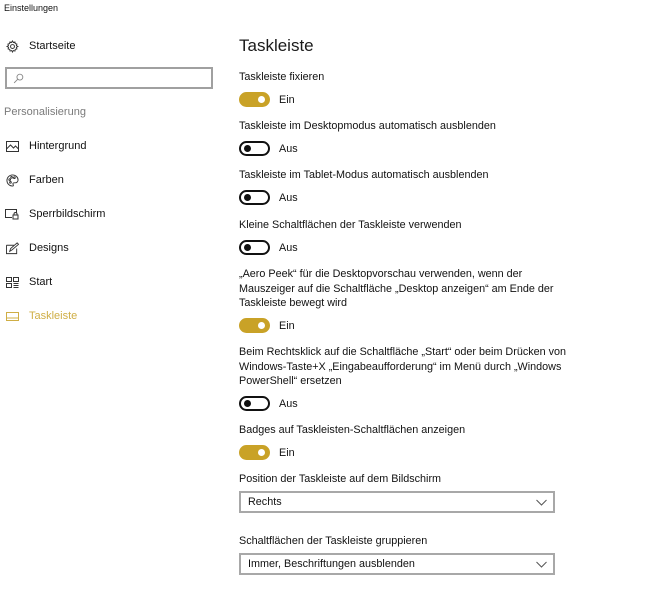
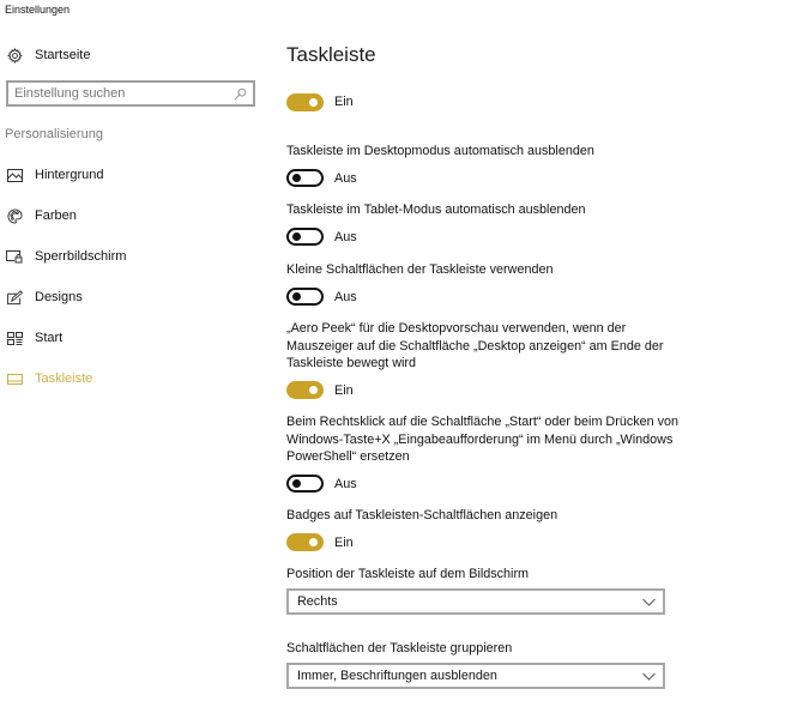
  Einstellungen
  Startseite
+ Einstellung suchen
  Personalisierung
  Hintergrund
  Farben
  Sperrbildschirm
  Designs
  Start
  Taskleiste
  Taskleiste
- Taskleiste fixieren
  Ein
  Taskleiste im Desktopmodus automatisch ausblenden
  Aus
  Taskleiste im Tablet-Modus automatisch ausblenden
  Aus
  Kleine Schaltflächen der Taskleiste verwenden
  Aus
  „Aero Peek“ für die Desktopvorschau verwenden, wenn der Mauszeiger auf die Schaltfläche „Desktop anzeigen“ am Ende der Taskleiste bewegt wird
  Ein
  Beim Rechtsklick auf die Schaltfläche „Start“ oder beim Drücken von Windows-Taste+X „Eingabeaufforderung“ im Menü durch „Windows PowerShell“ ersetzen
  Aus
  Badges auf Taskleisten-Schaltflächen anzeigen
  Ein
  Position der Taskleiste auf dem Bildschirm
  Rechts
  Schaltflächen der Taskleiste gruppieren
  Immer, Beschriftungen ausblenden
